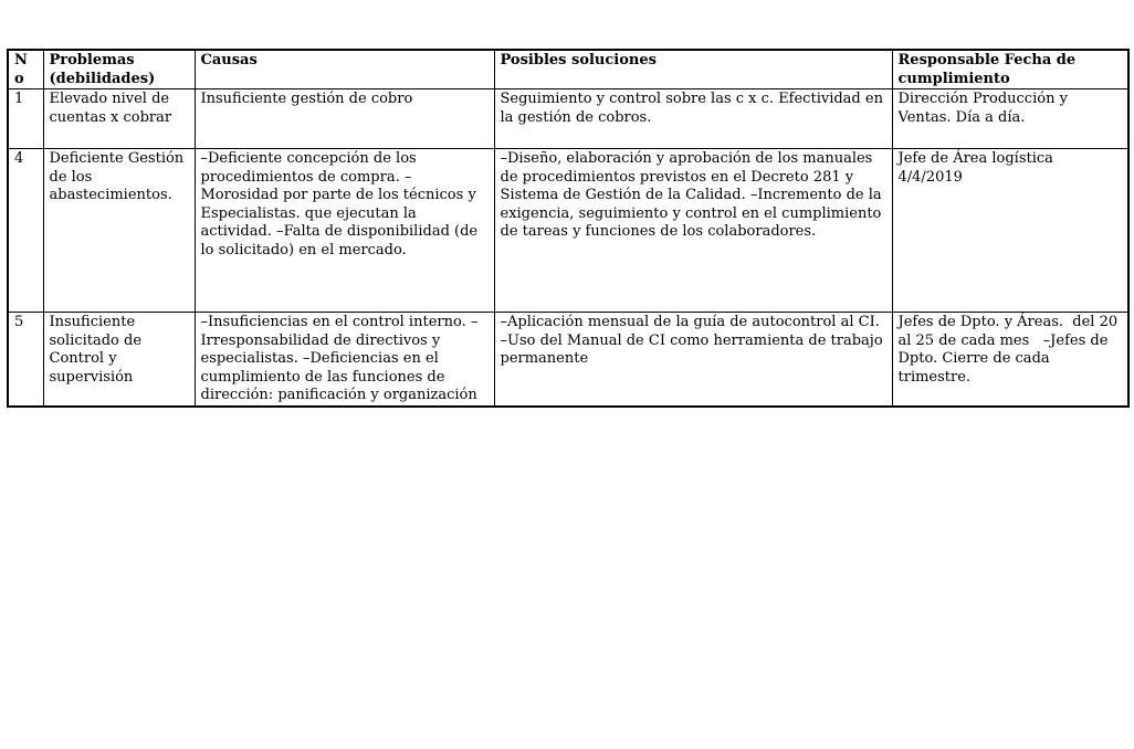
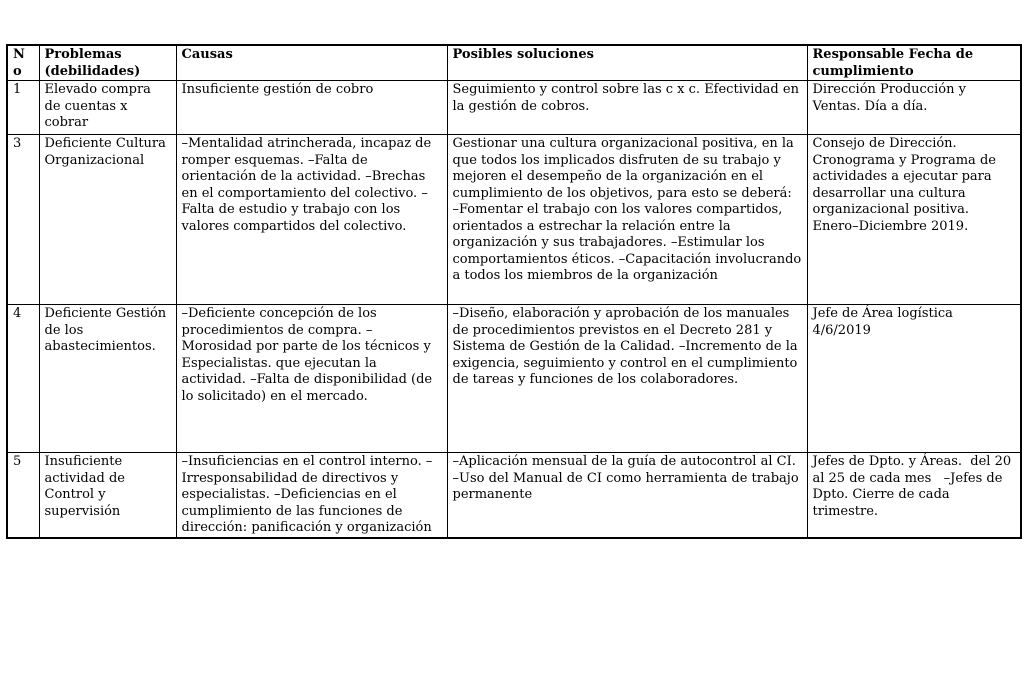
  No	Problemas (debilidades)	Causas	Posibles soluciones	Responsable Fecha de cumplimiento
- 1	Elevado nivel de cuentas x cobrar	Insuficiente gestión de cobro	Seguimiento y control sobre las c x c. Efectividad en la gestión de cobros.	Dirección Producción y Ventas. Día a día.
+ 1	Elevado compra de cuentas x cobrar	Insuficiente gestión de cobro	Seguimiento y control sobre las c x c. Efectividad en la gestión de cobros.	Dirección Producción y Ventas. Día a día.
+ 3	Deficiente Cultura Organizacional	–Mentalidad atrincherada, incapaz de romper esquemas. –Falta de orientación de la actividad. –Brechas en el comportamiento del colectivo. –Falta de estudio y trabajo con los valores compartidos del colectivo.	Gestionar una cultura organizacional positiva, en la que todos los implicados disfruten de su trabajo y mejoren el desempeño de la organización en el cumplimiento de los objetivos, para esto se deberá: –Fomentar el trabajo con los valores compartidos, orientados a estrechar la relación entre la organización y sus trabajadores. –Estimular los comportamientos éticos. –Capacitación involucrando a todos los miembros de la organización	Consejo de Dirección. Cronograma y Programa de actividades a ejecutar para desarrollar una cultura organizacional positiva. Enero–Diciembre 2019.
- 4	Deficiente Gestión de los abastecimientos.	–Deficiente concepción de los procedimientos de compra. –Morosidad por parte de los técnicos y Especialistas. que ejecutan la actividad. –Falta de disponibilidad (de lo solicitado) en el mercado.	–Diseño, elaboración y aprobación de los manuales de procedimientos previstos en el Decreto 281 y Sistema de Gestión de la Calidad. –Incremento de la exigencia, seguimiento y control en el cumplimiento de tareas y funciones de los colaboradores.	Jefe de Área logística 4/4/2019
+ 4	Deficiente Gestión de los abastecimientos.	–Deficiente concepción de los procedimientos de compra. –Morosidad por parte de los técnicos y Especialistas. que ejecutan la actividad. –Falta de disponibilidad (de lo solicitado) en el mercado.	–Diseño, elaboración y aprobación de los manuales de procedimientos previstos en el Decreto 281 y Sistema de Gestión de la Calidad. –Incremento de la exigencia, seguimiento y control en el cumplimiento de tareas y funciones de los colaboradores.	Jefe de Área logística 4/6/2019
- 5	Insuficiente solicitado de Control y supervisión	–Insuficiencias en el control interno. –Irresponsabilidad de directivos y especialistas. –Deficiencias en el cumplimiento de las funciones de dirección: panificación y organización	–Aplicación mensual de la guía de autocontrol al CI. –Uso del Manual de CI como herramienta de trabajo permanente	Jefes de Dpto. y Áreas. del 20 al 25 de cada mes –Jefes de Dpto. Cierre de cada trimestre.
+ 5	Insuficiente actividad de Control y supervisión	–Insuficiencias en el control interno. –Irresponsabilidad de directivos y especialistas. –Deficiencias en el cumplimiento de las funciones de dirección: panificación y organización	–Aplicación mensual de la guía de autocontrol al CI. –Uso del Manual de CI como herramienta de trabajo permanente	Jefes de Dpto. y Áreas. del 20 al 25 de cada mes –Jefes de Dpto. Cierre de cada trimestre.
